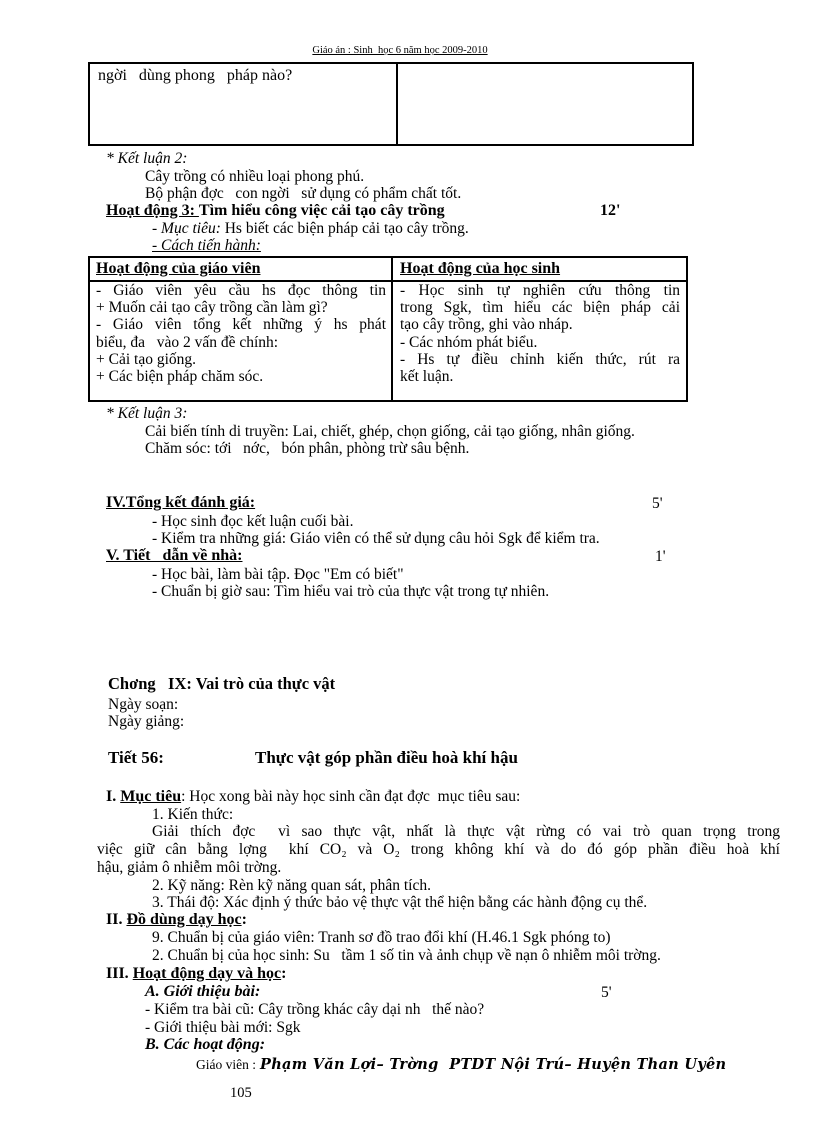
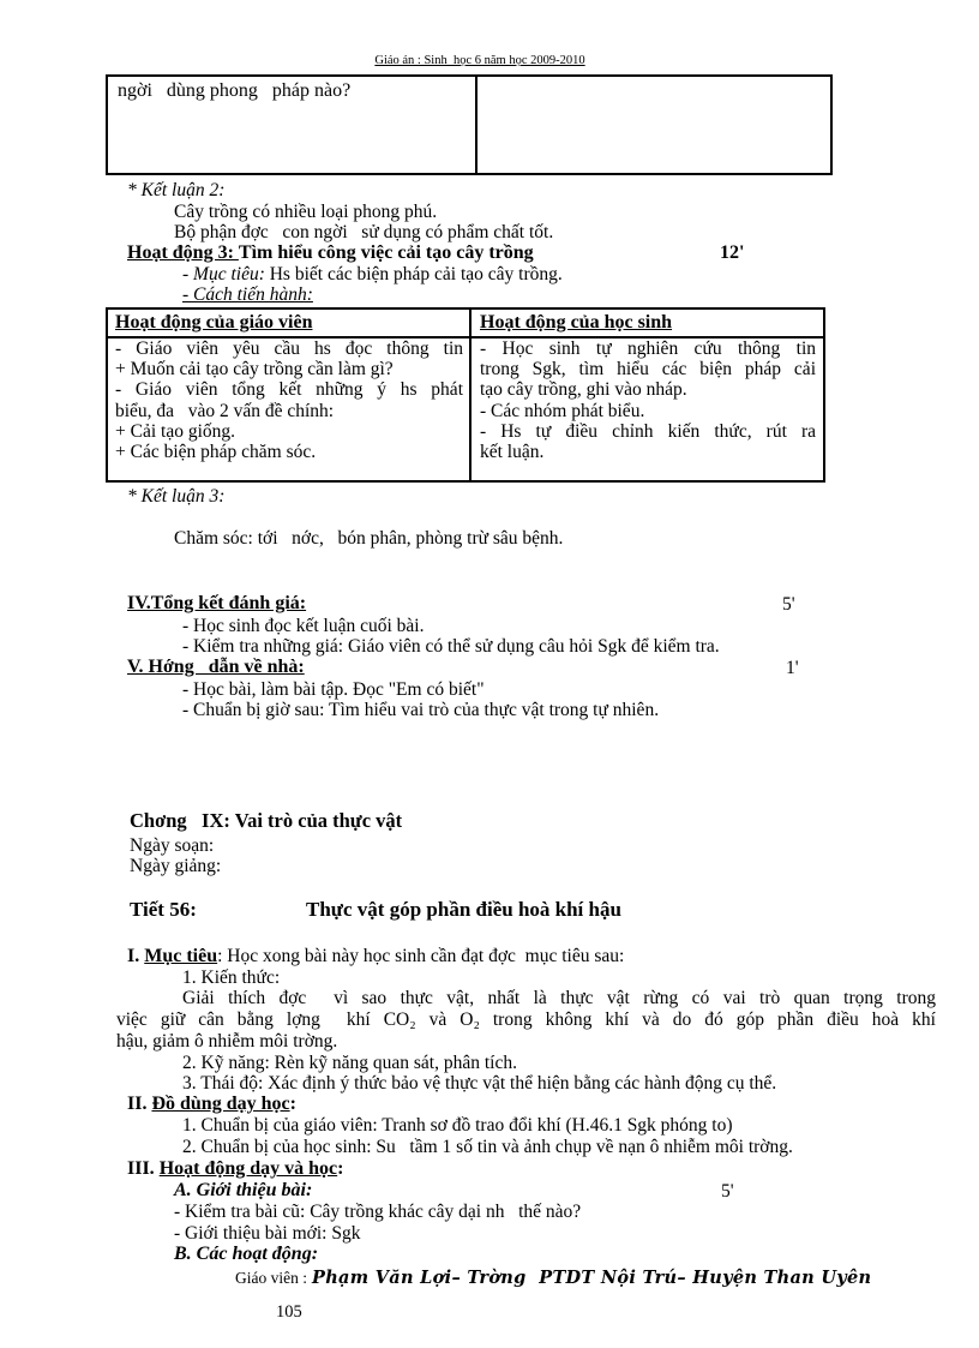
  Giáo án : Sinh học 6 năm học 2009-2010
  ngời dùng phong pháp nào?
  * Kết luận 2:
  Cây trồng có nhiều loại phong phú.
  Bộ phận đợc con ngời sử dụng có phẩm chất tốt.
  Hoạt động 3: Tìm hiểu công việc cải tạo cây trồng
  12'
  - Mục tiêu: Hs biết các biện pháp cải tạo cây trồng.
  - Cách tiến hành:
  Hoạt động của giáo viên
  Hoạt động của học sinh
  - Giáo viên yêu cầu hs đọc thông tin
  + Muốn cải tạo cây trồng cần làm gì?
  - Giáo viên tổng kết những ý hs phát
  biểu, đa vào 2 vấn đề chính:
  + Cải tạo giống.
  + Các biện pháp chăm sóc.
  - Học sinh tự nghiên cứu thông tin
  trong Sgk, tìm hiểu các biện pháp cải
  tạo cây trồng, ghi vào nháp.
  - Các nhóm phát biểu.
  - Hs tự điều chỉnh kiến thức, rút ra
  kết luận.
  * Kết luận 3:
- Cải biến tính di truyền: Lai, chiết, ghép, chọn giống, cải tạo giống, nhân giống.
  Chăm sóc: tới nớc, bón phân, phòng trừ sâu bệnh.
  IV.Tổng kết đánh giá:
  5'
  - Học sinh đọc kết luận cuối bài.
  - Kiểm tra những giá: Giáo viên có thể sử dụng câu hỏi Sgk để kiểm tra.
- V. Tiết dẫn về nhà:
+ V. Hớng dẫn về nhà:
  1'
  - Học bài, làm bài tập. Đọc "Em có biết"
  - Chuẩn bị giờ sau: Tìm hiểu vai trò của thực vật trong tự nhiên.
  Chơng IX: Vai trò của thực vật
  Ngày soạn:
  Ngày giảng:
  Tiết 56: Thực vật góp phần điều hoà khí hậu
  I. Mục tiêu: Học xong bài này học sinh cần đạt đợc mục tiêu sau:
  1. Kiến thức:
  Giải thích đợc vì sao thực vật, nhất là thực vật rừng có vai trò quan trọng trong
  việc giữ cân bằng lợng khí CO₂ và O₂ trong không khí và do đó góp phần điều hoà khí
  hậu, giảm ô nhiễm môi trờng.
  2. Kỹ năng: Rèn kỹ năng quan sát, phân tích.
  3. Thái độ: Xác định ý thức bảo vệ thực vật thể hiện bằng các hành động cụ thể.
  II. Đồ dùng dạy học:
- 9. Chuẩn bị của giáo viên: Tranh sơ đồ trao đổi khí (H.46.1 Sgk phóng to)
+ 1. Chuẩn bị của giáo viên: Tranh sơ đồ trao đổi khí (H.46.1 Sgk phóng to)
  2. Chuẩn bị của học sinh: Su tầm 1 số tin và ảnh chụp về nạn ô nhiễm môi trờng.
  III. Hoạt động dạy và học:
  A. Giới thiệu bài:
  5'
  - Kiểm tra bài cũ: Cây trồng khác cây dại nh thế nào?
  - Giới thiệu bài mới: Sgk
  B. Các hoạt động:
  Giáo viên : Phạm Văn Lợi– Trờng PTDT Nội Trú– Huyện Than Uyên
  105
